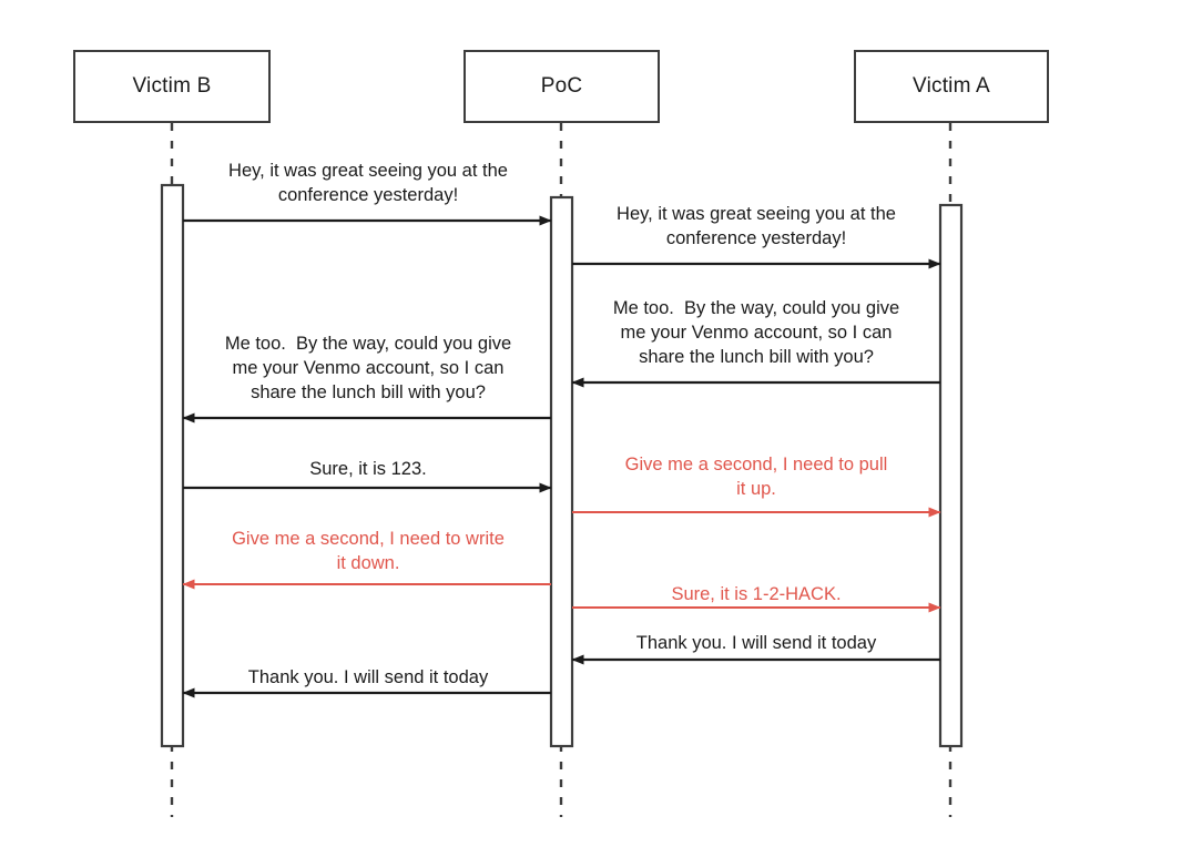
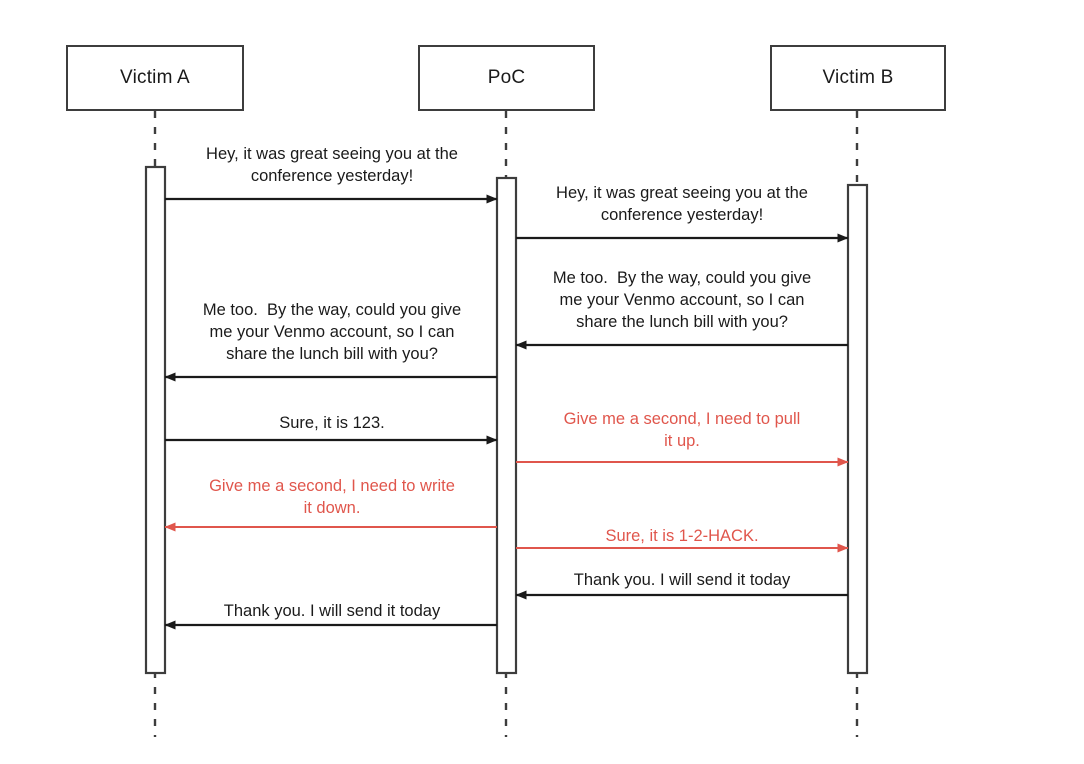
- Victim B
+ Victim A
  PoC
- Victim A
+ Victim B
  Hey, it was great seeing you at the
  conference yesterday!
  Hey, it was great seeing you at the
  conference yesterday!
  Me too. By the way, could you give
  me your Venmo account, so I can
  share the lunch bill with you?
  Me too. By the way, could you give
  me your Venmo account, so I can
  share the lunch bill with you?
  Sure, it is 123.
  Give me a second, I need to pull
  it up.
  Give me a second, I need to write
  it down.
  Sure, it is 1-2-HACK.
  Thank you. I will send it today
  Thank you. I will send it today
